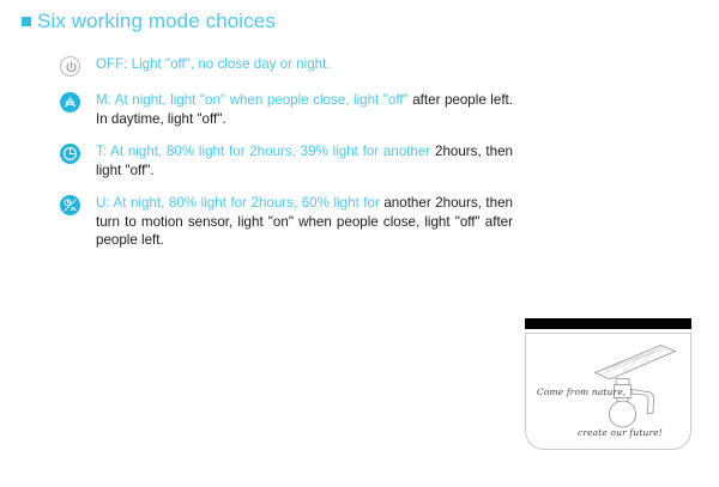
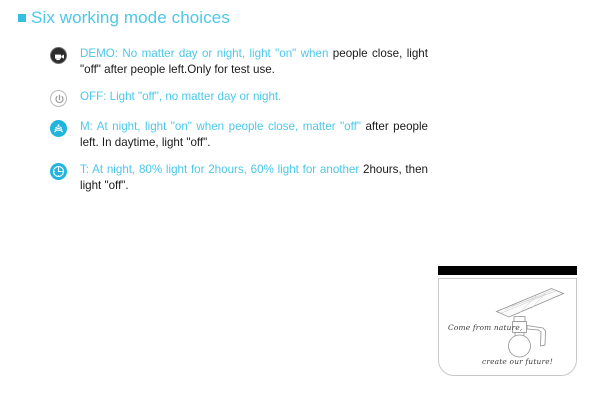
  Six working mode choices
+ DEMO: No matter day or night, light "on" when people close, light "off" after people left.Only for test use.
- OFF: Light "off", no close day or night.
+ OFF: Light "off", no matter day or night.
- M: At night, light "on" when people close, light "off" after people left. In daytime, light "off".
+ M: At night, light "on" when people close, matter "off" after people left. In daytime, light "off".
- T: At night, 80% light for 2hours, 39% light for another 2hours, then light "off".
+ T: At night, 80% light for 2hours, 60% light for another 2hours, then light "off".
- U: At night, 80% light for 2hours, 60% light for another 2hours, then turn to motion sensor, light "on" when people close, light "off" after people left.
  Come from nature,
  create our future!
